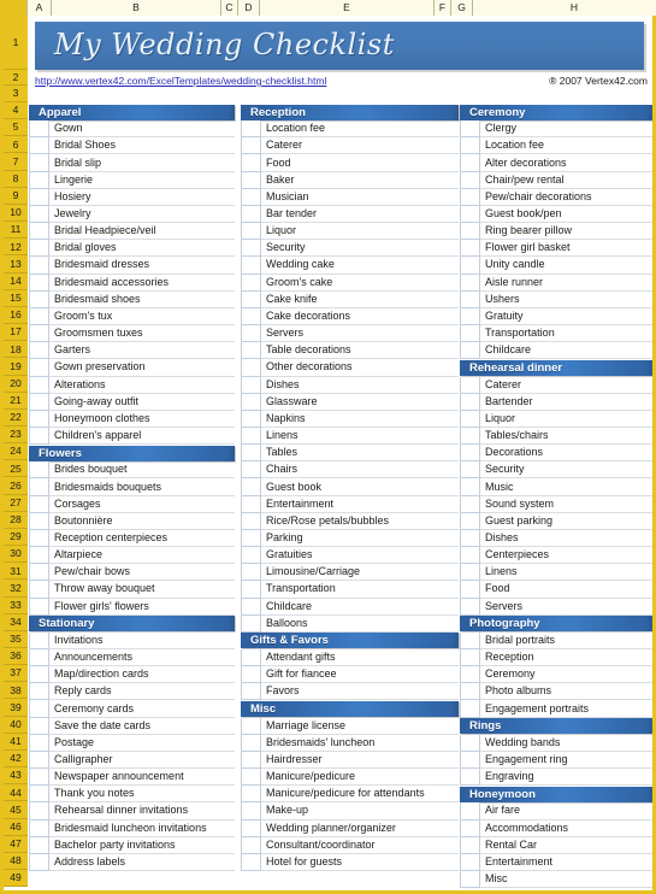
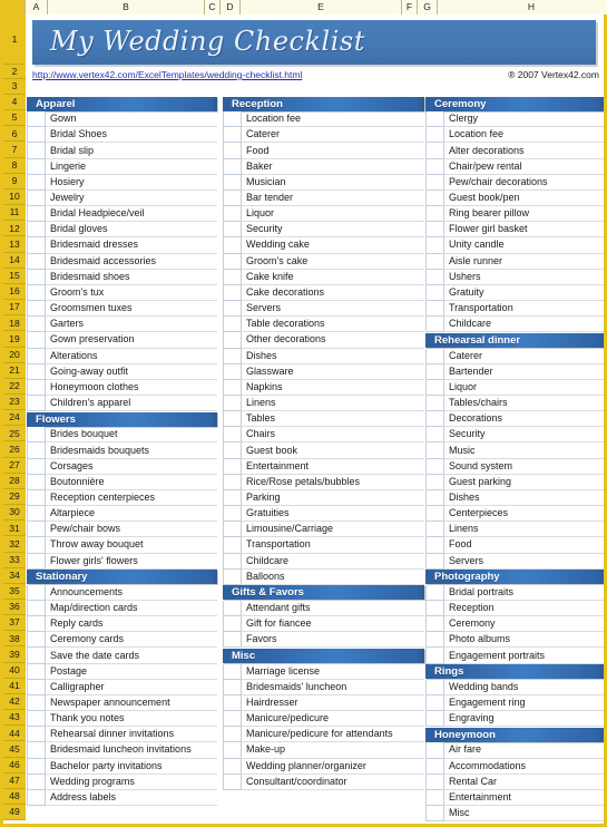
  A
  B
  C
  D
  E
  F
  G
  H
  1
  2
  3
  4
  5
  6
  7
  8
  9
  10
  11
  12
  13
  14
  15
  16
  17
  18
  19
  20
  21
  22
  23
  24
  25
  26
  27
  28
  29
  30
  31
  32
  33
  34
  35
  36
  37
  38
  39
  40
  41
  42
  43
  44
  45
  46
  47
  48
  49
  My Wedding Checklist
  http://www.vertex42.com/ExcelTemplates/wedding-checklist.html
  ® 2007 Vertex42.com
  Apparel
  Gown
  Bridal Shoes
  Bridal slip
  Lingerie
  Hosiery
  Jewelry
  Bridal Headpiece/veil
  Bridal gloves
  Bridesmaid dresses
  Bridesmaid accessories
  Bridesmaid shoes
  Groom's tux
  Groomsmen tuxes
  Garters
  Gown preservation
  Alterations
  Going-away outfit
  Honeymoon clothes
  Children's apparel
  Flowers
  Brides bouquet
  Bridesmaids bouquets
  Corsages
  Boutonnière
  Reception centerpieces
  Altarpiece
  Pew/chair bows
  Throw away bouquet
  Flower girls' flowers
  Stationary
- Invitations
  Announcements
  Map/direction cards
  Reply cards
  Ceremony cards
  Save the date cards
  Postage
  Calligrapher
  Newspaper announcement
  Thank you notes
  Rehearsal dinner invitations
  Bridesmaid luncheon invitations
  Bachelor party invitations
+ Wedding programs
  Address labels
  Reception
  Location fee
  Caterer
  Food
  Baker
  Musician
  Bar tender
  Liquor
  Security
  Wedding cake
  Groom's cake
  Cake knife
  Cake decorations
  Servers
  Table decorations
  Other decorations
  Dishes
  Glassware
  Napkins
  Linens
  Tables
  Chairs
  Guest book
  Entertainment
  Rice/Rose petals/bubbles
  Parking
  Gratuities
  Limousine/Carriage
  Transportation
  Childcare
  Balloons
  Gifts & Favors
  Attendant gifts
  Gift for fiancee
  Favors
  Misc
  Marriage license
  Bridesmaids' luncheon
  Hairdresser
  Manicure/pedicure
  Manicure/pedicure for attendants
  Make-up
  Wedding planner/organizer
  Consultant/coordinator
- Hotel for guests
  Ceremony
  Clergy
  Location fee
  Alter decorations
  Chair/pew rental
  Pew/chair decorations
  Guest book/pen
  Ring bearer pillow
  Flower girl basket
  Unity candle
  Aisle runner
  Ushers
  Gratuity
  Transportation
  Childcare
  Rehearsal dinner
  Caterer
  Bartender
  Liquor
  Tables/chairs
  Decorations
  Security
  Music
  Sound system
  Guest parking
  Dishes
  Centerpieces
  Linens
  Food
  Servers
  Photography
  Bridal portraits
  Reception
  Ceremony
  Photo albums
  Engagement portraits
  Rings
  Wedding bands
  Engagement ring
  Engraving
  Honeymoon
  Air fare
  Accommodations
  Rental Car
  Entertainment
  Misc
